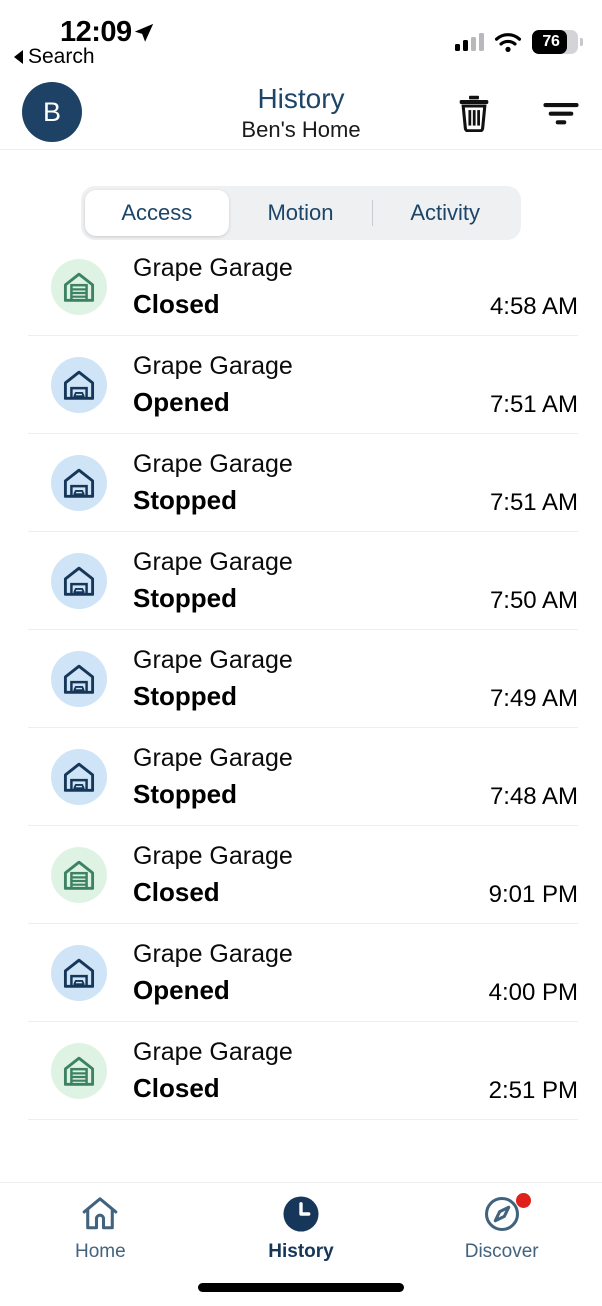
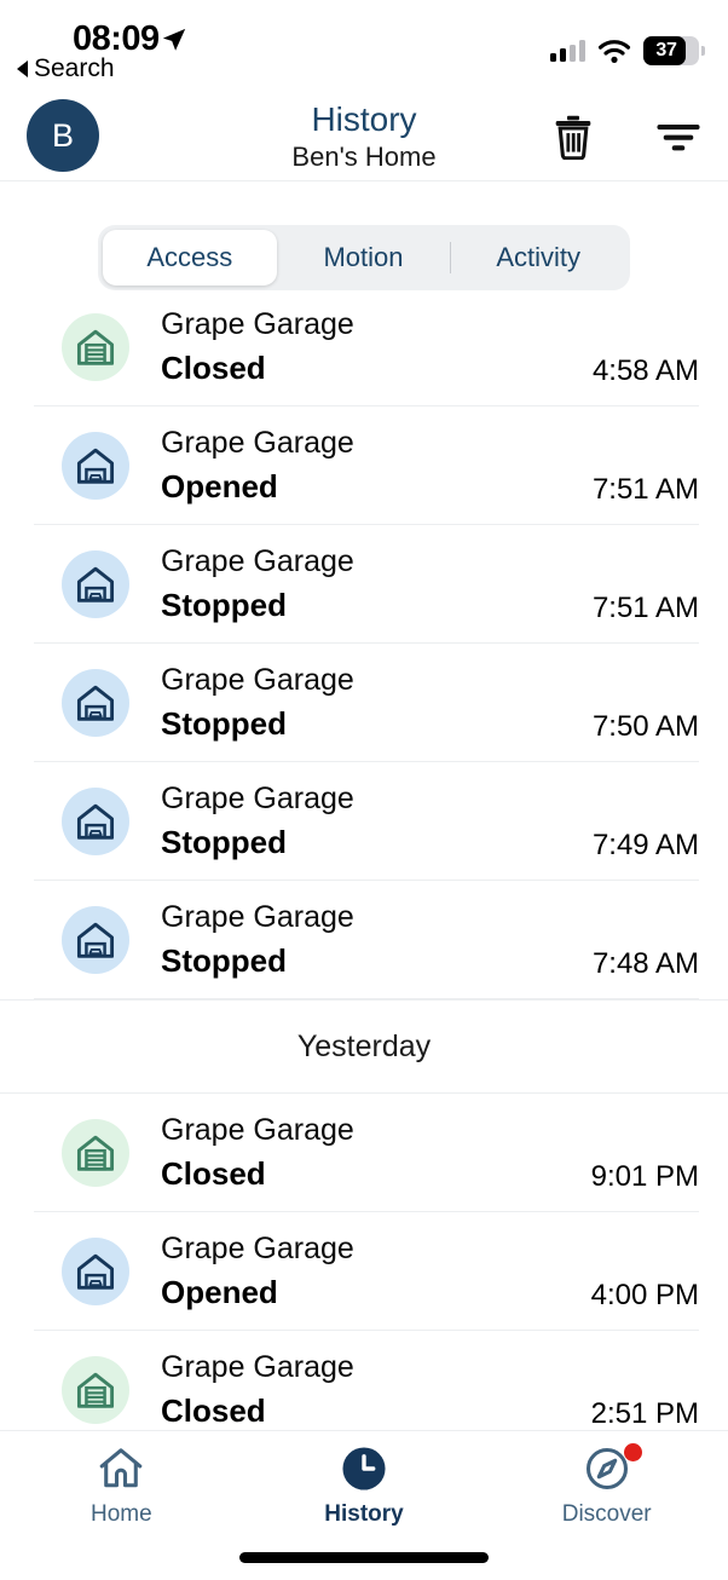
- 12:09
+ 08:09
  Search
- 76
+ 37
  B
  History
  Ben's Home
  Access
  Motion
  Activity
  Grape Garage
  Closed
  4:58 AM
  Grape Garage
  Opened
  7:51 AM
  Grape Garage
  Stopped
  7:51 AM
  Grape Garage
  Stopped
  7:50 AM
  Grape Garage
  Stopped
  7:49 AM
  Grape Garage
  Stopped
  7:48 AM
+ Yesterday
  Grape Garage
  Closed
  9:01 PM
  Grape Garage
  Opened
  4:00 PM
  Grape Garage
  Closed
  2:51 PM
  Home
  History
  Discover
